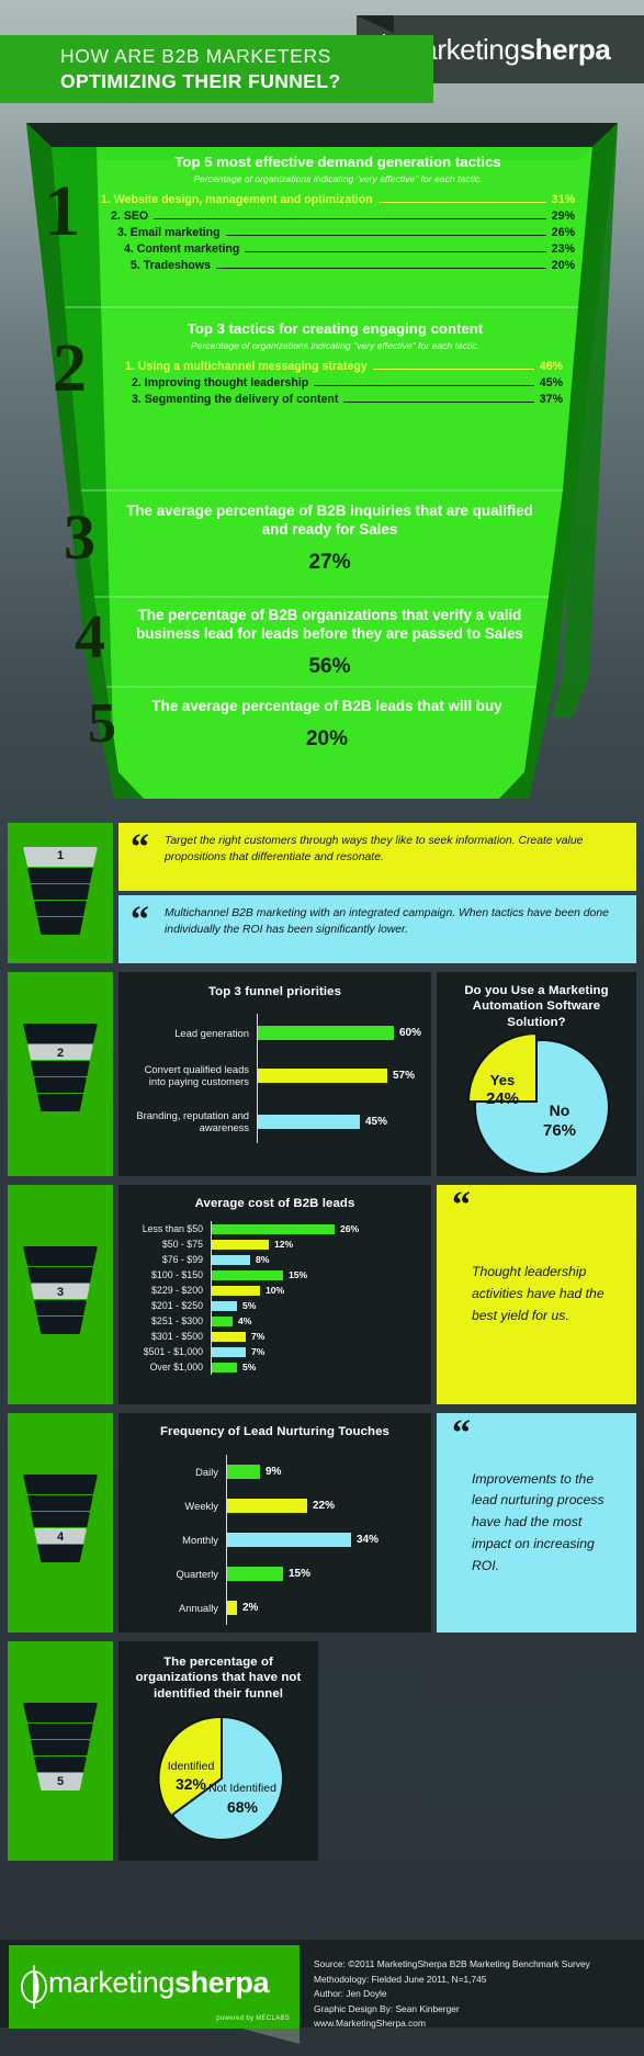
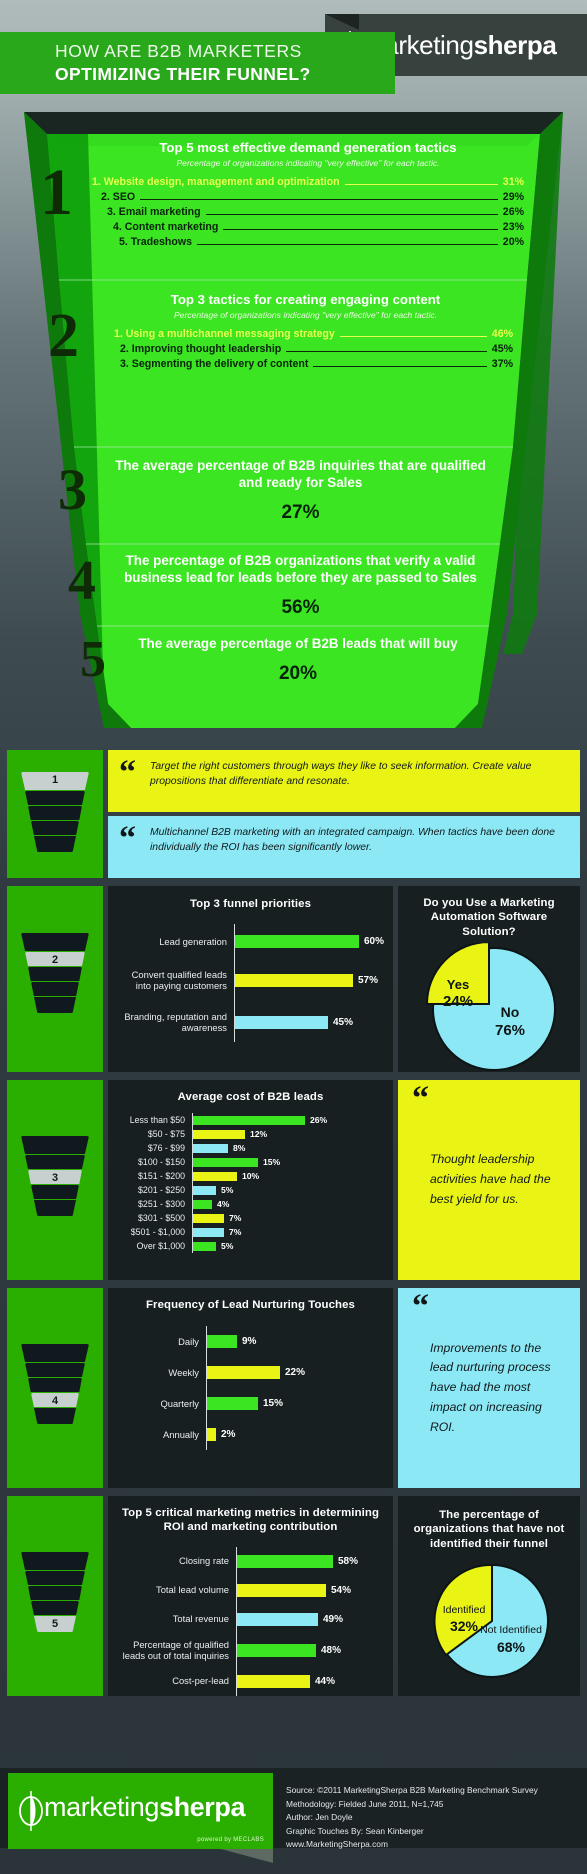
  rketingsherpa
  HOW ARE B2B MARKETERS
  OPTIMIZING THEIR FUNNEL?
  1
  Top 5 most effective demand generation tactics
  Percentage of organizations indicating "very effective" for each tactic.
  1. Website design, management and optimization
  31%
  2. SEO
  29%
  3. Email marketing
  26%
  4. Content marketing
  23%
  5. Tradeshows
  20%
  2
  Top 3 tactics for creating engaging content
  Percentage of organizations indicating "very effective" for each tactic.
  1. Using a multichannel messaging strategy
  46%
  2. Improving thought leadership
  45%
  3. Segmenting the delivery of content
  37%
  3
  The average percentage of B2B inquiries that are qualified and ready for Sales
  27%
  4
  The percentage of B2B organizations that verify a valid business lead for leads before they are passed to Sales
  56%
  5
  The average percentage of B2B leads that will buy
  20%
  1
  “
  Target the right customers through ways they like to seek information. Create value propositions that differentiate and resonate.
  “
  Multichannel B2B marketing with an integrated campaign. When tactics have been done individually the ROI has been significantly lower.
  2
  Top 3 funnel priorities
  Lead generation
  60%
  Convert qualified leads into paying customers
  57%
  Branding, reputation and awareness
  45%
  Do you Use a Marketing Automation Software Solution?
  Yes
  24%
  No
  76%
  3
  Average cost of B2B leads
  Less than $50
  26%
  $50 - $75
  12%
  $76 - $99
  8%
  $100 - $150
  15%
- $229 - $200
+ $151 - $200
  10%
  $201 - $250
  5%
  $251 - $300
  4%
  $301 - $500
  7%
  $501 - $1,000
  7%
  Over $1,000
  5%
  “
  Thought leadership activities have had the best yield for us.
  4
  Frequency of Lead Nurturing Touches
  Daily
  9%
  Weekly
  22%
- Monthly
- 34%
  Quarterly
  15%
  Annually
  2%
  “
  Improvements to the lead nurturing process have had the most impact on increasing ROI.
  5
+ Top 5 critical marketing metrics in determining ROI and marketing contribution
+ Closing rate
+ 58%
+ Total lead volume
+ 54%
+ Total revenue
+ 49%
+ Percentage of qualified leads out of total inquiries
+ 48%
+ Cost-per-lead
+ 44%
  The percentage of organizations that have not identified their funnel
  Identified
  32%
  Not Identified
  68%
  marketingsherpa
  Source: ©2011 MarketingSherpa B2B Marketing Benchmark Survey
  Methodology: Fielded June 2011, N=1,745
  Author: Jen Doyle
- Graphic Design By: Sean Kinberger
+ Graphic Touches By: Sean Kinberger
  www.MarketingSherpa.com
